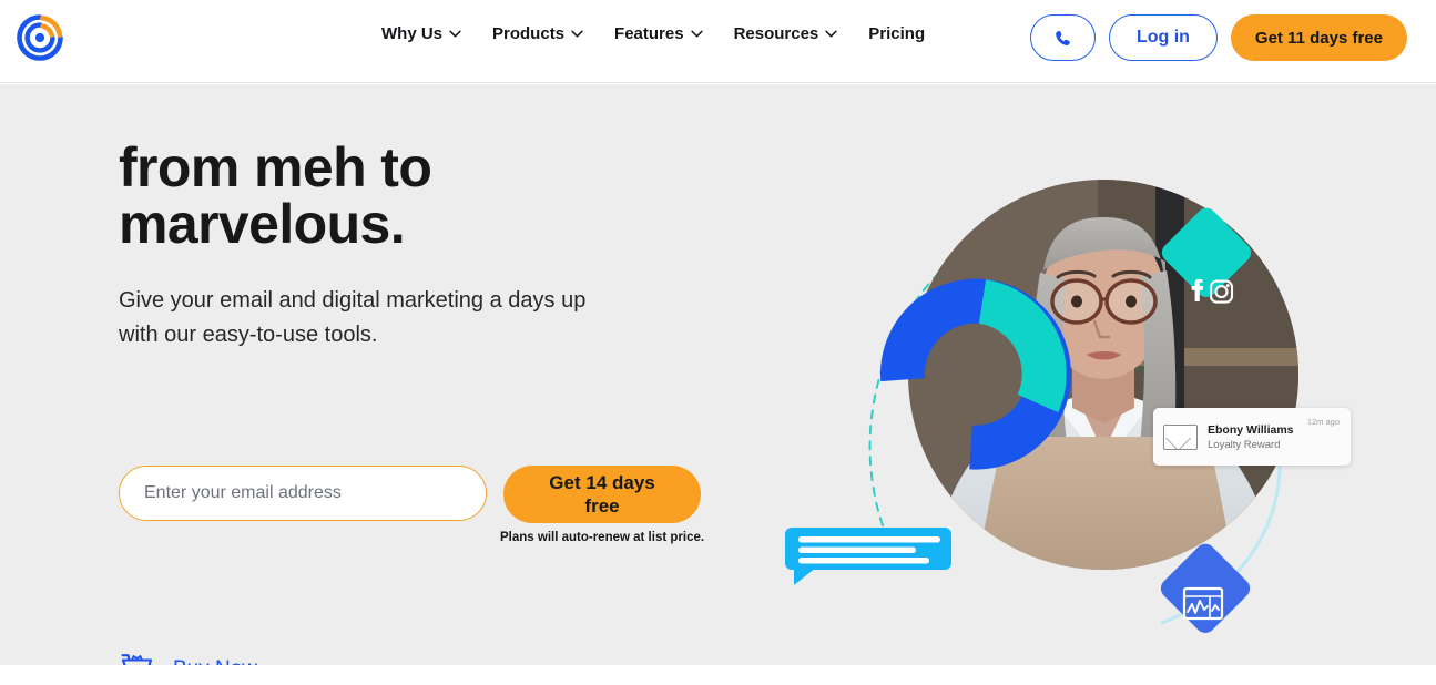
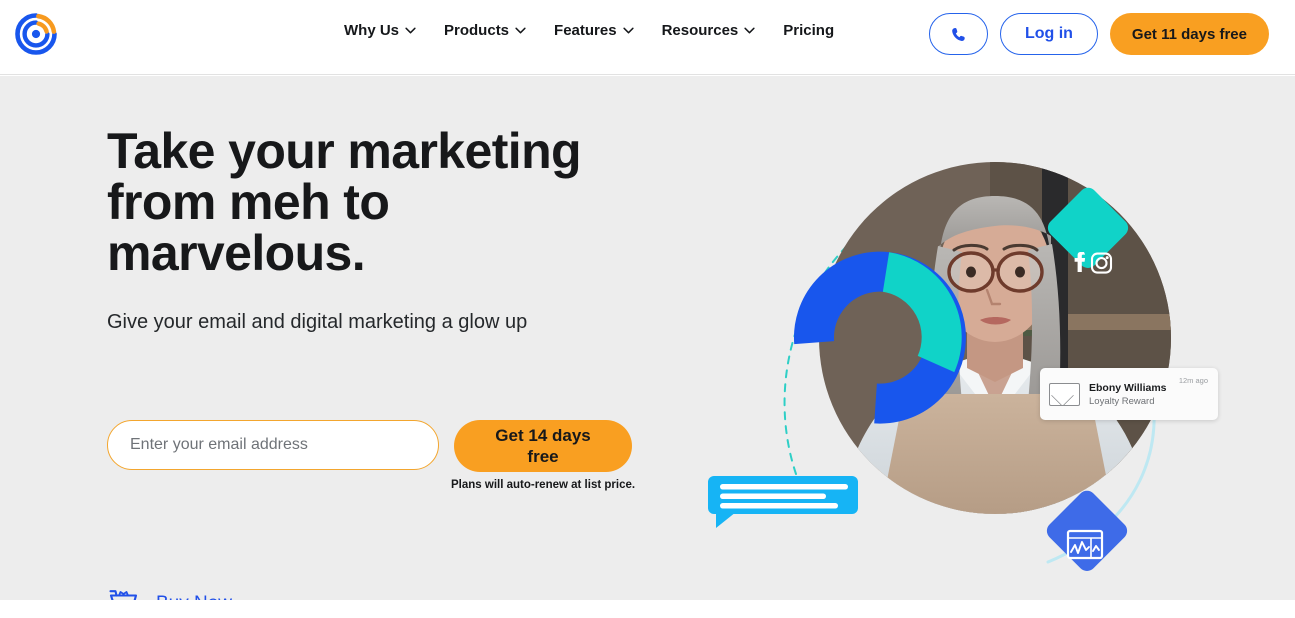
  Why Us
  Products
  Features
  Resources
  Pricing
  Log in
  Get 11 days free
+ Take your marketing
  from meh to
  marvelous.
- Give your email and digital marketing a days up
+ Give your email and digital marketing a glow up
- with our easy-to-use tools.
  Enter your email address
  Get 14 days
  free
  Plans will auto-renew at list price.
  Ebony Williams
  Loyalty Reward
  12m ago
